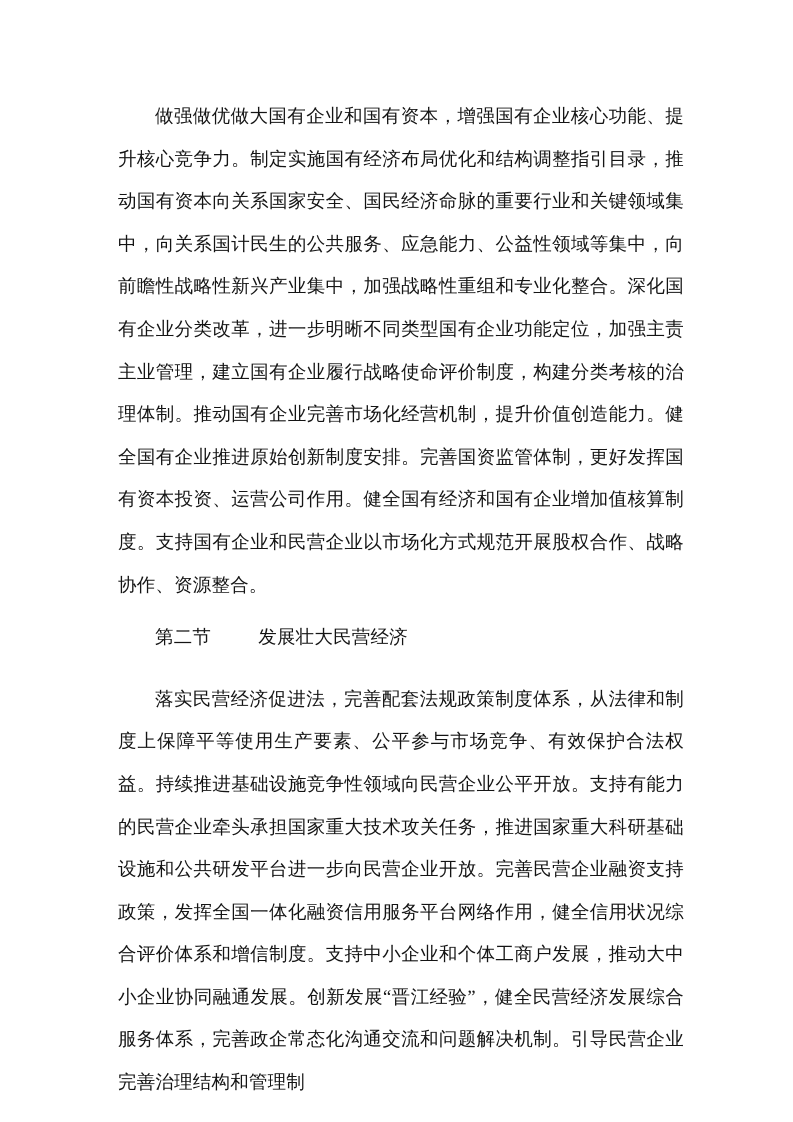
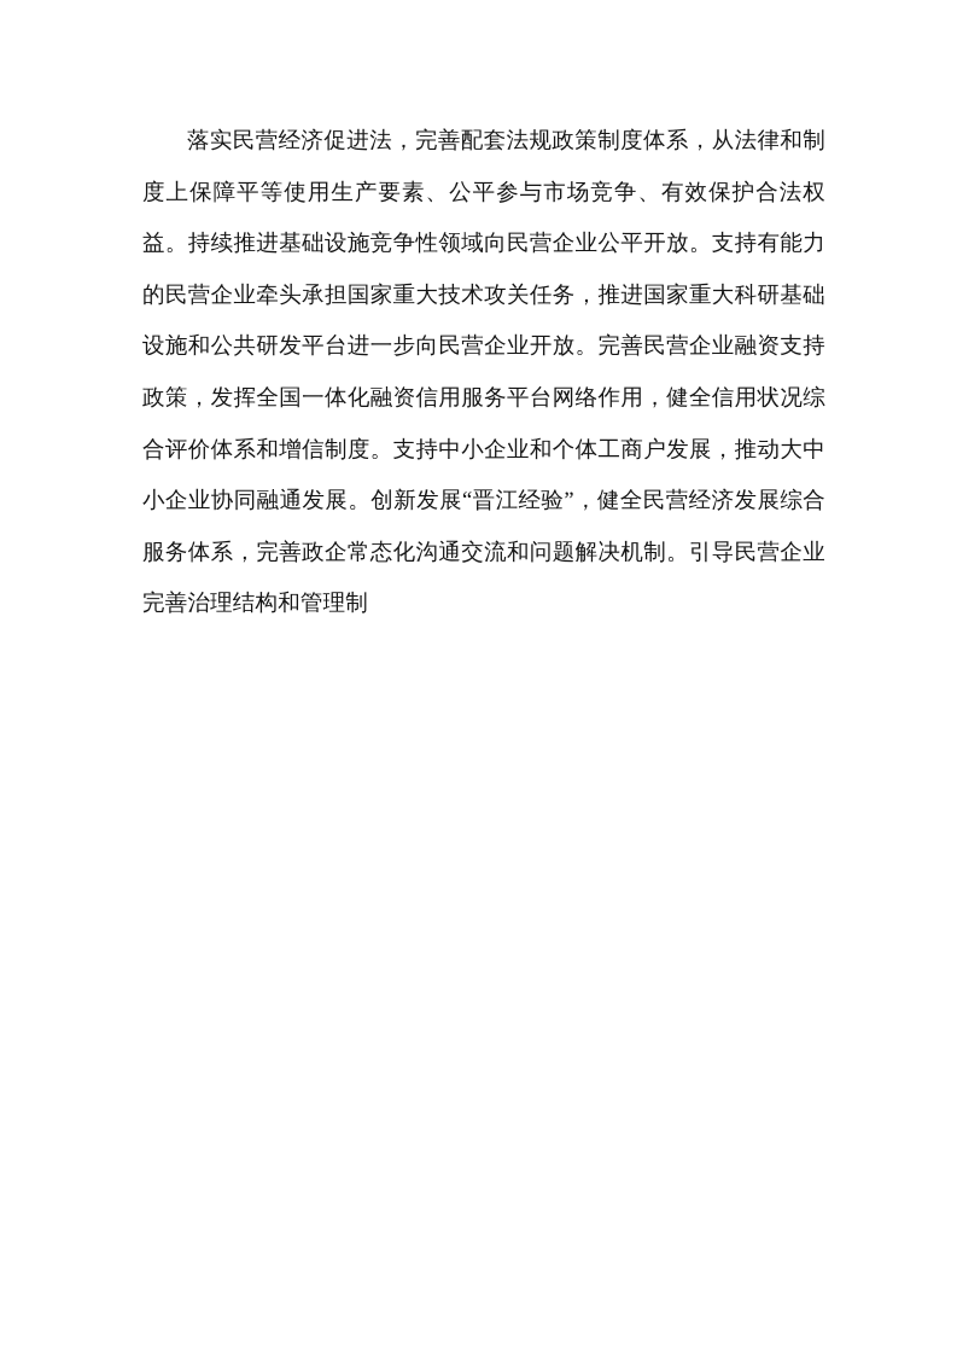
- 做强做优做大国有企业和国有资本，增强国有企业核心功能、提升核心竞争力。制定实施国有经济布局优化和结构调整指引目录，推动国有资本向关系国家安全、国民经济命脉的重要行业和关键领域集中，向关系国计民生的公共服务、应急能力、公益性领域等集中，向前瞻性战略性新兴产业集中，加强战略性重组和专业化整合。深化国有企业分类改革，进一步明晰不同类型国有企业功能定位，加强主责主业管理，建立国有企业履行战略使命评价制度，构建分类考核的治理体制。推动国有企业完善市场化经营机制，提升价值创造能力。健全国有企业推进原始创新制度安排。完善国资监管体制，更好发挥国有资本投资、运营公司作用。健全国有经济和国有企业增加值核算制度。支持国有企业和民营企业以市场化方式规范开展股权合作、战略协作、资源整合。
- 第二节 发展壮大民营经济
  落实民营经济促进法，完善配套法规政策制度体系，从法律和制度上保障平等使用生产要素、公平参与市场竞争、有效保护合法权益。持续推进基础设施竞争性领域向民营企业公平开放。支持有能力的民营企业牵头承担国家重大技术攻关任务，推进国家重大科研基础设施和公共研发平台进一步向民营企业开放。完善民营企业融资支持政策，发挥全国一体化融资信用服务平台网络作用，健全信用状况综合评价体系和增信制度。支持中小企业和个体工商户发展，推动大中小企业协同融通发展。创新发展“晋江经验”，健全民营经济发展综合服务体系，完善政企常态化沟通交流和问题解决机制。引导民营企业完善治理结构和管理制
